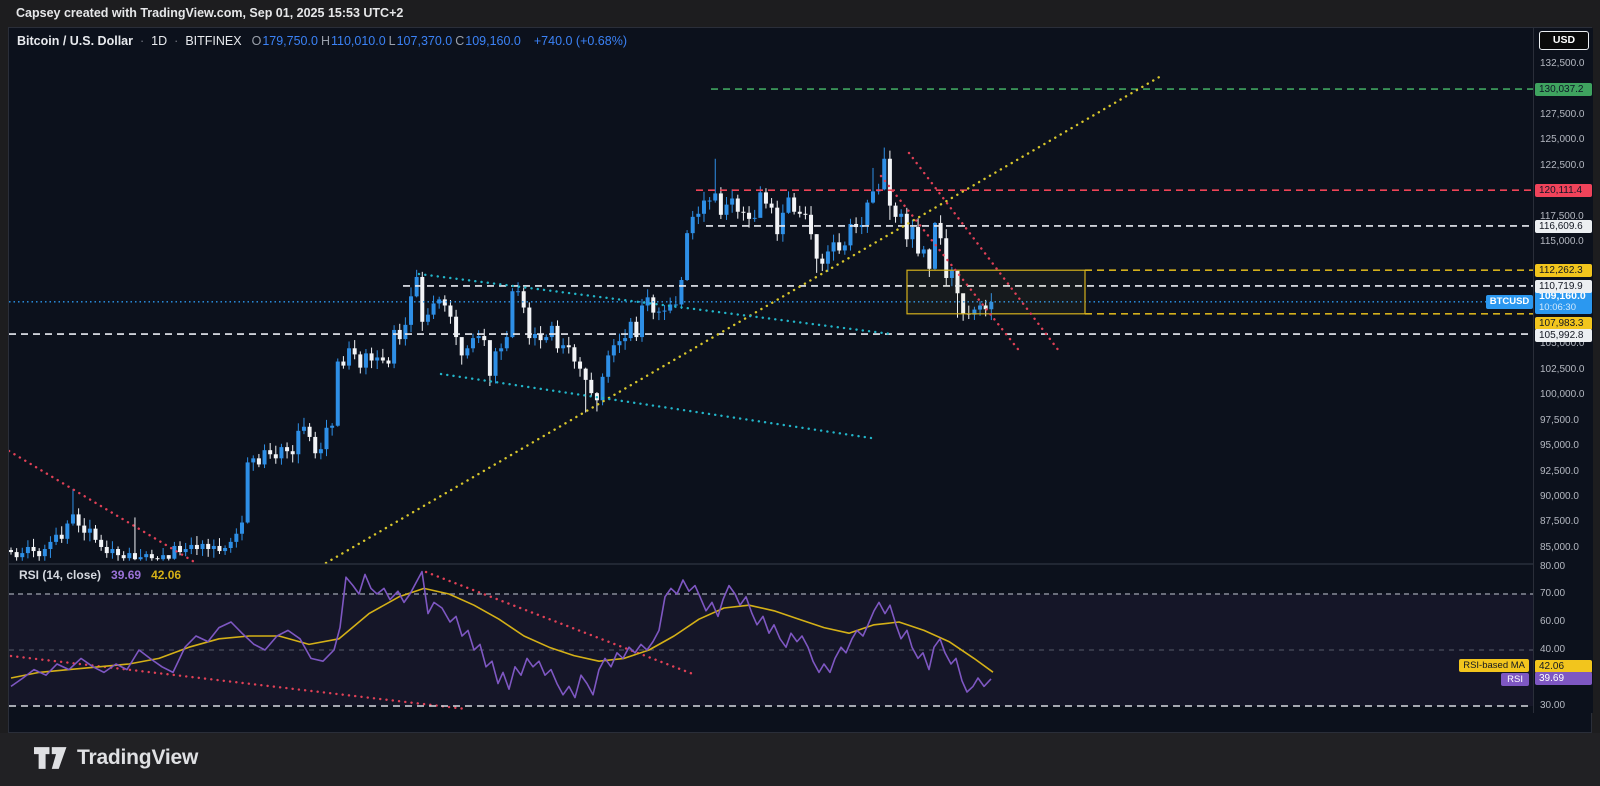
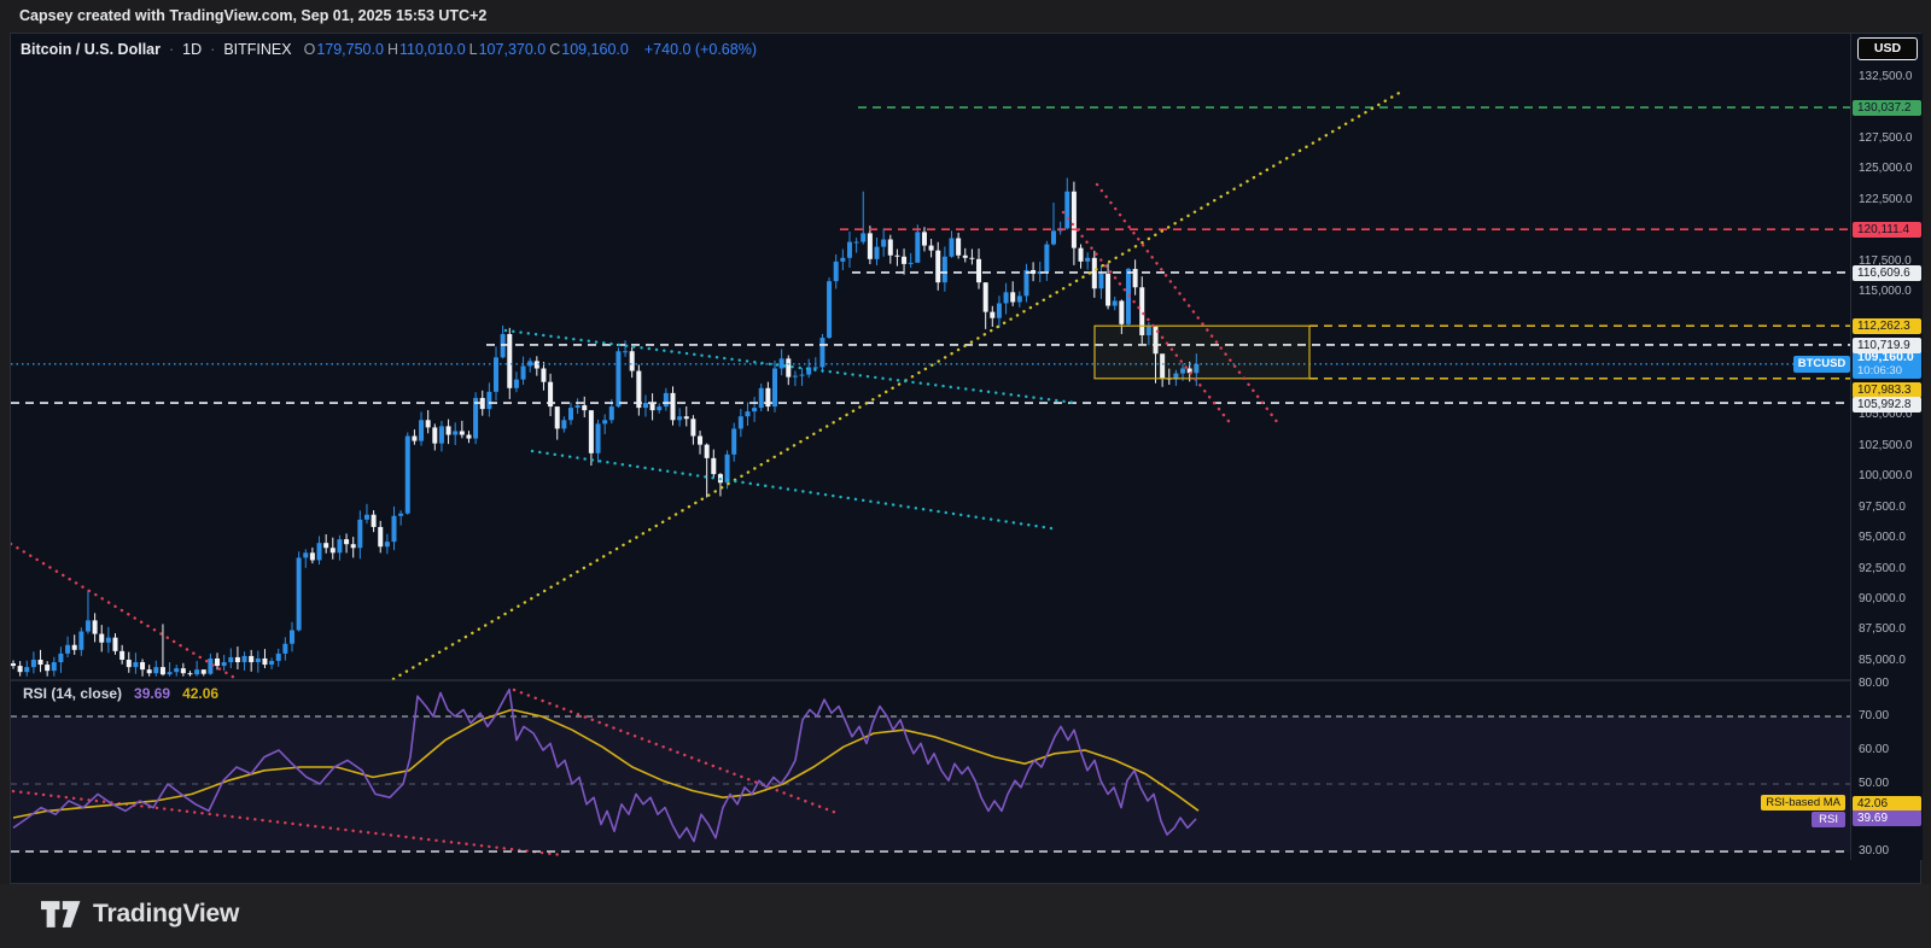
  Capsey created with TradingView.com, Sep 01, 2025 15:53 UTC+2
  Bitcoin / U.S. Dollar
  ·
  1D
  ·
  BITFINEX
  O179,750.0 H110,010.0 L107,370.0 C109,160.0
  +740.0 (+0.68%)
  RSI (14, close)
  39.69
  42.06
  BTCUSD
  RSI-based MA
  RSI
  USD
  109,160.0
  10:06:30
  132,500.0
  127,500.0
  125,000.0
  122,500.0
  117,500.0
  115,000.0
  105,000.0
  102,500.0
  100,000.0
  97,500.0
  95,000.0
  92,500.0
  90,000.0
  87,500.0
  85,000.0
  80.00
  70.00
  60.00
- 40.00
+ 50.00
  30.00
  130,037.2
  120,111.4
  116,609.6
  112,262.3
  110,719.9
  107,983.3
  105,992.8
  42.06
  39.69
  TradingView
